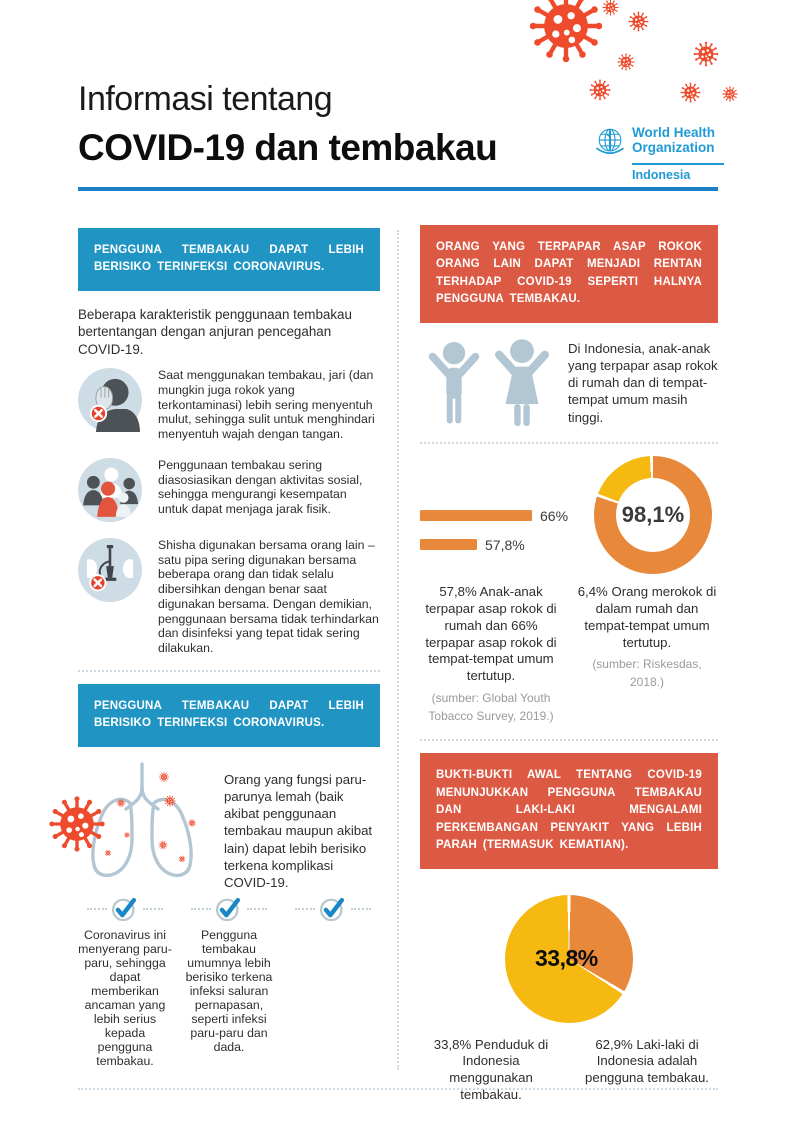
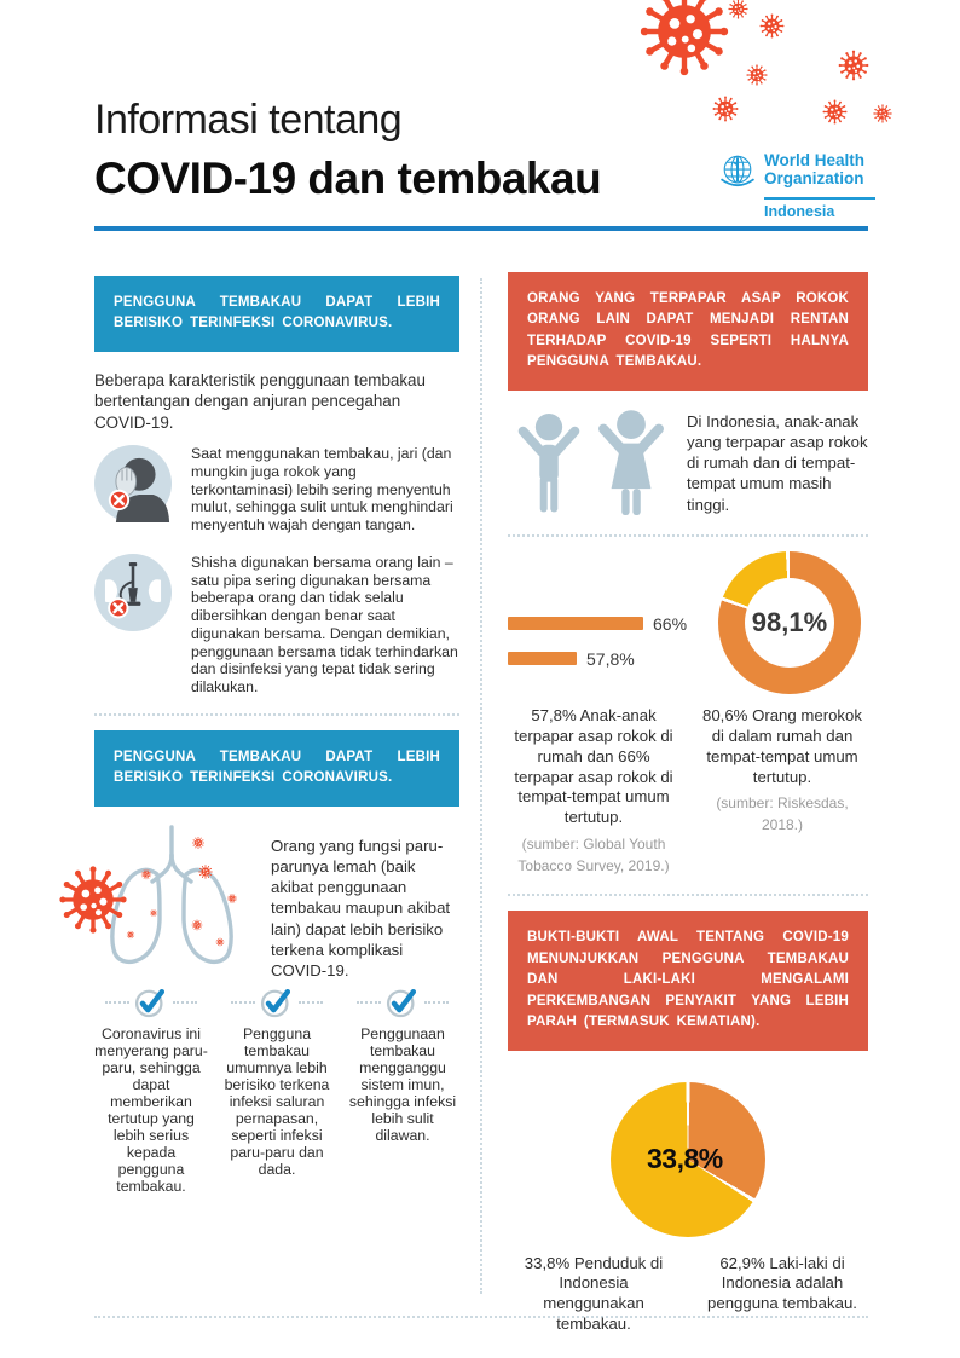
  Informasi tentang
  COVID-19 dan tembakau
  World Health
  Organization
  Indonesia
  PENGGUNA TEMBAKAU DAPAT LEBIH BERISIKO TERINFEKSI CORONAVIRUS.
  Beberapa karakteristik penggunaan tembakau bertentangan dengan anjuran pencegahan COVID-19.
  Saat menggunakan tembakau, jari (dan mungkin juga rokok yang terkontaminasi) lebih sering menyentuh mulut, sehingga sulit untuk menghindari menyentuh wajah dengan tangan.
- Penggunaan tembakau sering diasosiasikan dengan aktivitas sosial, sehingga mengurangi kesempatan untuk dapat menjaga jarak fisik.
  Shisha digunakan bersama orang lain – satu pipa sering digunakan bersama beberapa orang dan tidak selalu dibersihkan dengan benar saat digunakan bersama. Dengan demikian, penggunaan bersama tidak terhindarkan dan disinfeksi yang tepat tidak sering dilakukan.
  PENGGUNA TEMBAKAU DAPAT LEBIH BERISIKO TERINFEKSI CORONAVIRUS.
  Orang yang fungsi paru-parunya lemah (baik akibat penggunaan tembakau maupun akibat lain) dapat lebih berisiko terkena komplikasi COVID-19.
- Coronavirus ini menyerang paru-paru, sehingga dapat memberikan ancaman yang lebih serius kepada pengguna tembakau.
+ Coronavirus ini menyerang paru-paru, sehingga dapat memberikan tertutup yang lebih serius kepada pengguna tembakau.
  Pengguna tembakau umumnya lebih berisiko terkena infeksi saluran pernapasan, seperti infeksi paru-paru dan dada.
+ Penggunaan tembakau mengganggu sistem imun, sehingga infeksi lebih sulit dilawan.
  ORANG YANG TERPAPAR ASAP ROKOK ORANG LAIN DAPAT MENJADI RENTAN TERHADAP COVID-19 SEPERTI HALNYA PENGGUNA TEMBAKAU.
  Di Indonesia, anak-anak yang terpapar asap rokok di rumah dan di tempat-tempat umum masih tinggi.
  66%
  57,8%
  98,1%
  57,8% Anak-anak terpapar asap rokok di rumah dan 66% terpapar asap rokok di tempat-tempat umum tertutup.
  (sumber: Global Youth Tobacco Survey, 2019.)
- 6,4% Orang merokok di dalam rumah dan tempat-tempat umum tertutup.
+ 80,6% Orang merokok di dalam rumah dan tempat-tempat umum tertutup.
  (sumber: Riskesdas, 2018.)
  BUKTI-BUKTI AWAL TENTANG COVID-19 MENUNJUKKAN PENGGUNA TEMBAKAU DAN LAKI-LAKI MENGALAMI PERKEMBANGAN PENYAKIT YANG LEBIH PARAH (TERMASUK KEMATIAN).
  33,8%
  33,8% Penduduk di Indonesia menggunakan tembakau.
  62,9% Laki-laki di Indonesia adalah pengguna tembakau.
